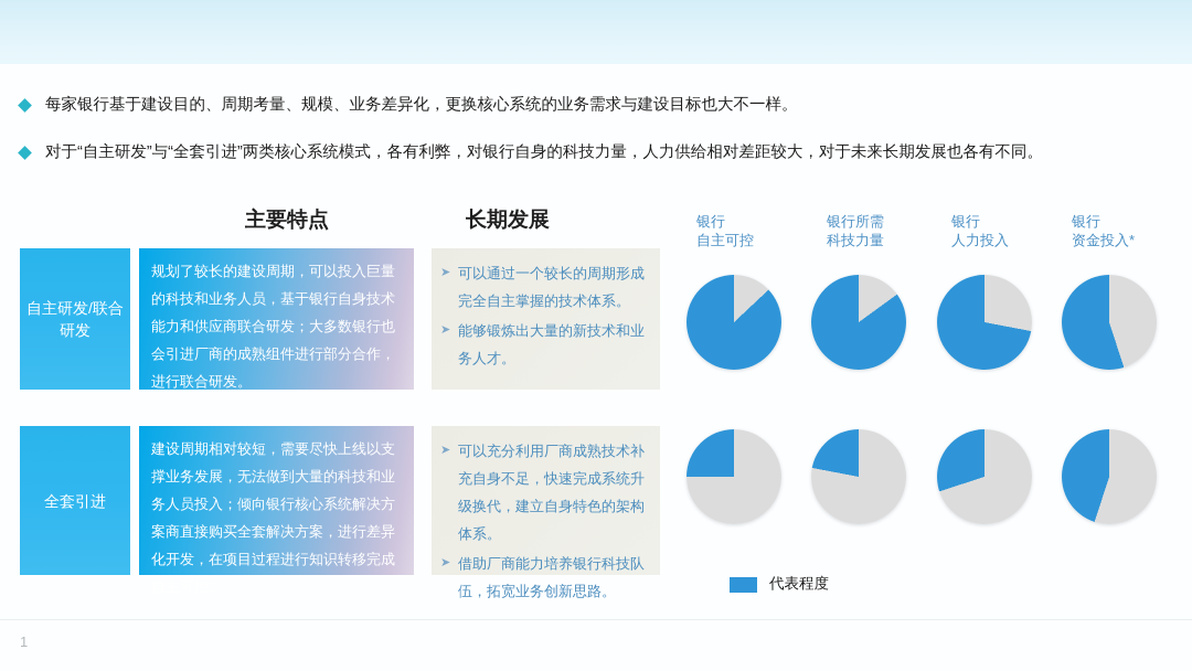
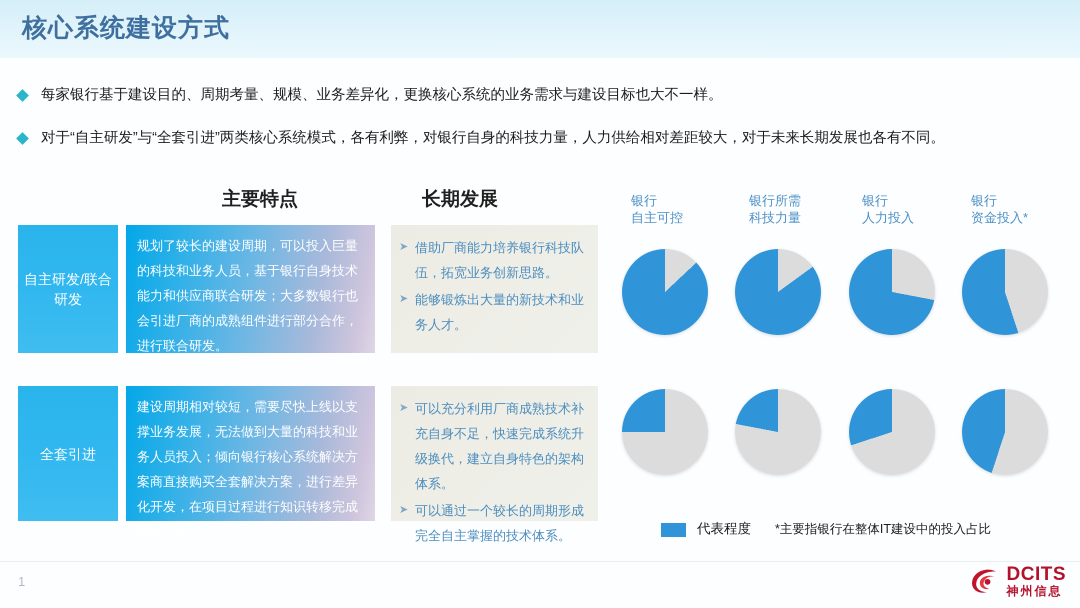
+ 核心系统建设方式
  每家银行基于建设目的、周期考量、规模、业务差异化，更换核心系统的业务需求与建设目标也大不一样。
  对于“自主研发”与“全套引进”两类核心系统模式，各有利弊，对银行自身的科技力量，人力供给相对差距较大，对于未来长期发展也各有不同。
  主要特点
  长期发展
  银行
  自主可控
  银行所需
  科技力量
  银行
  人力投入
  银行
  资金投入*
  自主研发/联合研发
  规划了较长的建设周期，可以投入巨量的科技和业务人员，基于银行自身技术能力和供应商联合研发；大多数银行也会引进厂商的成熟组件进行部分合作，进行联合研发。
  ➤
- 可以通过一个较长的周期形成完全自主掌握的技术体系。
+ 借助厂商能力培养银行科技队伍，拓宽业务创新思路。
  ➤
  能够锻炼出大量的新技术和业务人才。
  全套引进
  建设周期相对较短，需要尽快上线以支撑业务发展，无法做到大量的科技和业务人员投入；倾向银行核心系统解决方案商直接购买全套解决方案，进行差异化开发，在项目过程进行知识转移完成
  ➤
  可以充分利用厂商成熟技术补充自身不足，快速完成系统升级换代，建立自身特色的架构体系。
  ➤
- 借助厂商能力培养银行科技队伍，拓宽业务创新思路。
+ 可以通过一个较长的周期形成完全自主掌握的技术体系。
  代表程度
+ *主要指银行在整体IT建设中的投入占比
  1
+ DCITS
+ 神州信息
